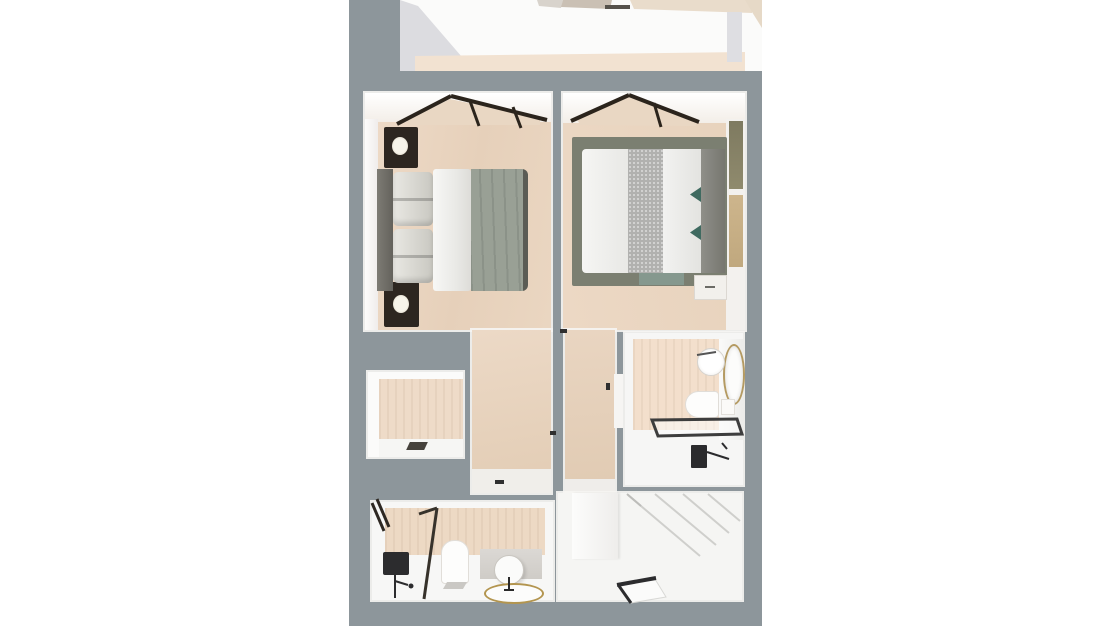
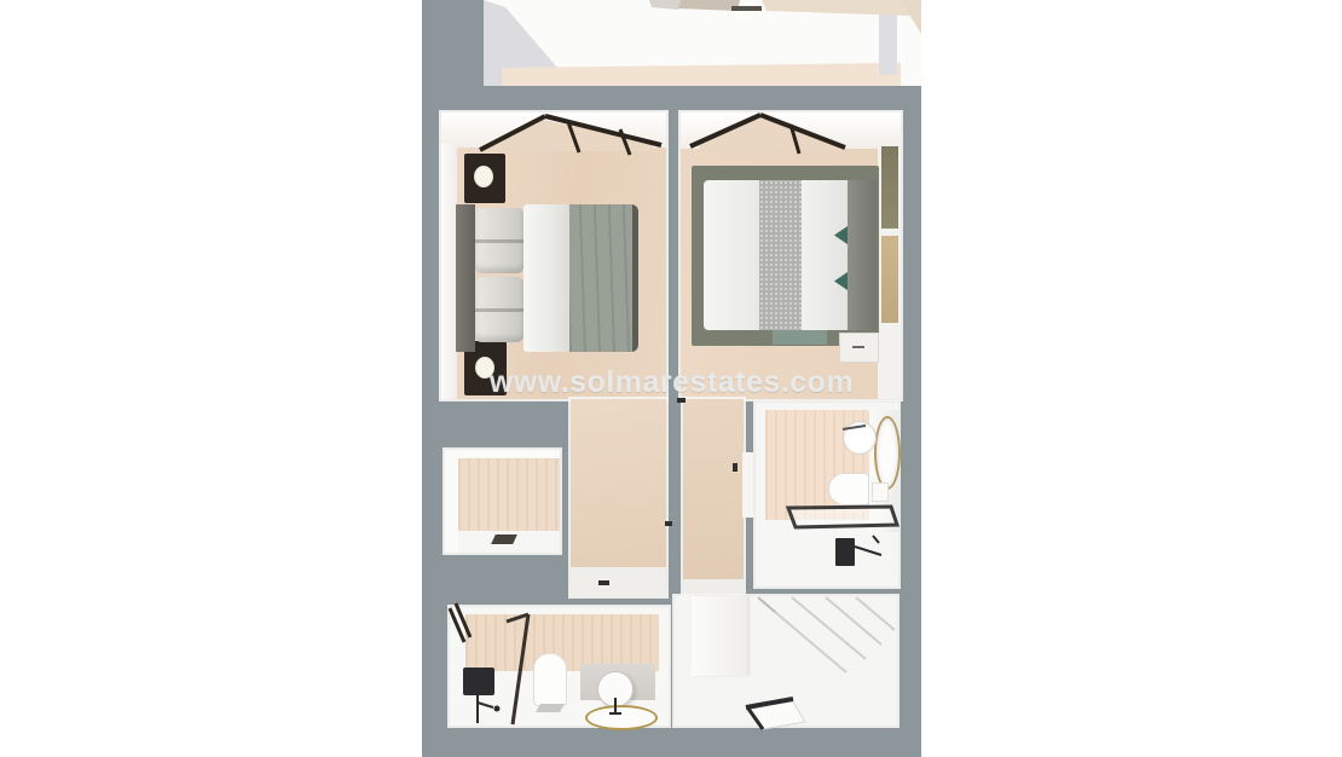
+ www.solmarestates.com
